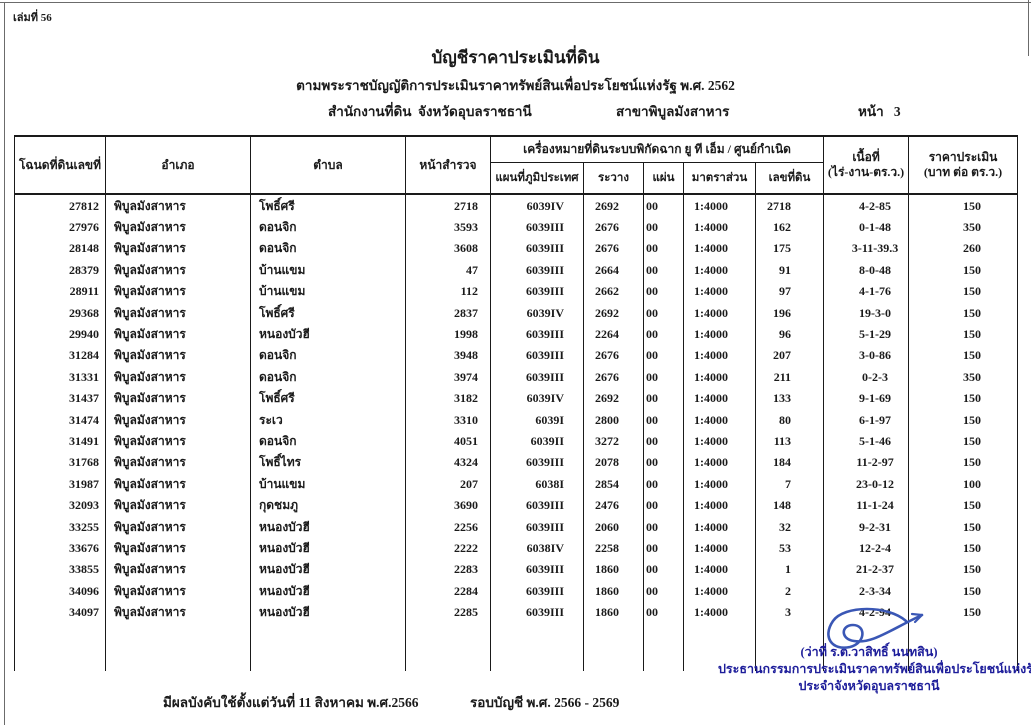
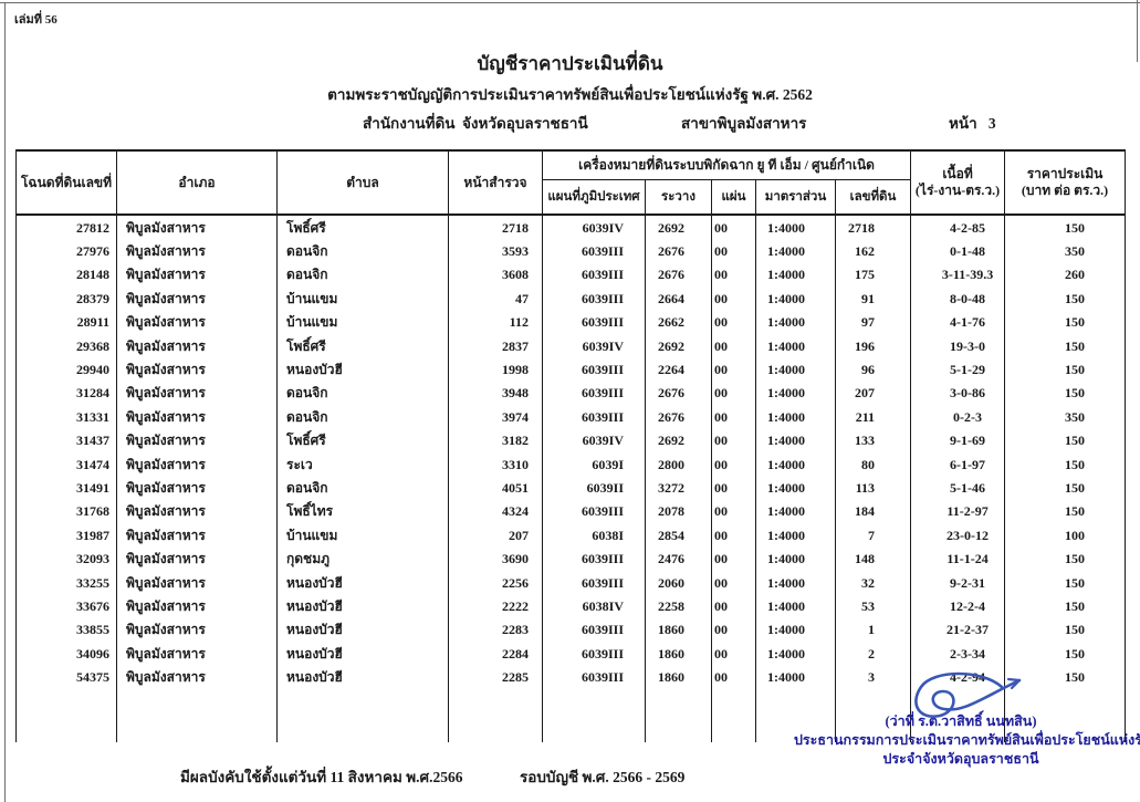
  เล่มที่ 56
  บัญชีราคาประเมินที่ดิน
  ตามพระราชบัญญัติการประเมินราคาทรัพย์สินเพื่อประโยชน์แห่งรัฐ พ.ศ. 2562
  สำนักงานที่ดิน
  จังหวัดอุบลราชธานี
  สาขาพิบูลมังสาหาร
  หน้า 3
  โฉนดที่ดินเลขที่	อำเภอ	ตำบล	หน้าสำรวจ	เครื่องหมายที่ดินระบบพิกัดฉาก ยู ที เอ็ม / ศูนย์กำเนิด	เนื้อที่ (ไร่-งาน-ตร.ว.)	ราคาประเมิน (บาท ต่อ ตร.ว.)
  แผนที่ภูมิประเทศ	ระวาง	แผ่น	มาตราส่วน	เลขที่ดิน
  27812	พิบูลมังสาหาร	โพธิ์ศรี	2718	6039IV	2692	00	1:4000	2718	4-2-85	150
  27976	พิบูลมังสาหาร	ดอนจิก	3593	6039III	2676	00	1:4000	162	0-1-48	350
  28148	พิบูลมังสาหาร	ดอนจิก	3608	6039III	2676	00	1:4000	175	3-11-39.3	260
  28379	พิบูลมังสาหาร	บ้านแขม	47	6039III	2664	00	1:4000	91	8-0-48	150
  28911	พิบูลมังสาหาร	บ้านแขม	112	6039III	2662	00	1:4000	97	4-1-76	150
  29368	พิบูลมังสาหาร	โพธิ์ศรี	2837	6039IV	2692	00	1:4000	196	19-3-0	150
  29940	พิบูลมังสาหาร	หนองบัวฮี	1998	6039III	2264	00	1:4000	96	5-1-29	150
  31284	พิบูลมังสาหาร	ดอนจิก	3948	6039III	2676	00	1:4000	207	3-0-86	150
  31331	พิบูลมังสาหาร	ดอนจิก	3974	6039III	2676	00	1:4000	211	0-2-3	350
  31437	พิบูลมังสาหาร	โพธิ์ศรี	3182	6039IV	2692	00	1:4000	133	9-1-69	150
  31474	พิบูลมังสาหาร	ระเว	3310	6039I	2800	00	1:4000	80	6-1-97	150
  31491	พิบูลมังสาหาร	ดอนจิก	4051	6039II	3272	00	1:4000	113	5-1-46	150
  31768	พิบูลมังสาหาร	โพธิ์ไทร	4324	6039III	2078	00	1:4000	184	11-2-97	150
  31987	พิบูลมังสาหาร	บ้านแขม	207	6038I	2854	00	1:4000	7	23-0-12	100
  32093	พิบูลมังสาหาร	กุดชมภู	3690	6039III	2476	00	1:4000	148	11-1-24	150
  33255	พิบูลมังสาหาร	หนองบัวฮี	2256	6039III	2060	00	1:4000	32	9-2-31	150
  33676	พิบูลมังสาหาร	หนองบัวฮี	2222	6038IV	2258	00	1:4000	53	12-2-4	150
  33855	พิบูลมังสาหาร	หนองบัวฮี	2283	6039III	1860	00	1:4000	1	21-2-37	150
  34096	พิบูลมังสาหาร	หนองบัวฮี	2284	6039III	1860	00	1:4000	2	2-3-34	150
- 34097	พิบูลมังสาหาร	หนองบัวฮี	2285	6039III	1860	00	1:4000	3	4-2-9	150
+ 54375	พิบูลมังสาหาร	หนองบัวฮี	2285	6039III	1860	00	1:4000	3	4-2-9	150
  (ว่าที่ ร.ต.วาสิทธิ์ นนทสิน)
  ประธานกรรมการประเมินราคาทรัพย์สินเพื่อประโยชน์แห่งรั
  ประจำจังหวัดอุบลราชธานี
  มีผลบังคับใช้ตั้งแต่วันที่ 11 สิงหาคม พ.ศ.2566
  รอบบัญชี พ.ศ. 2566 - 2569
